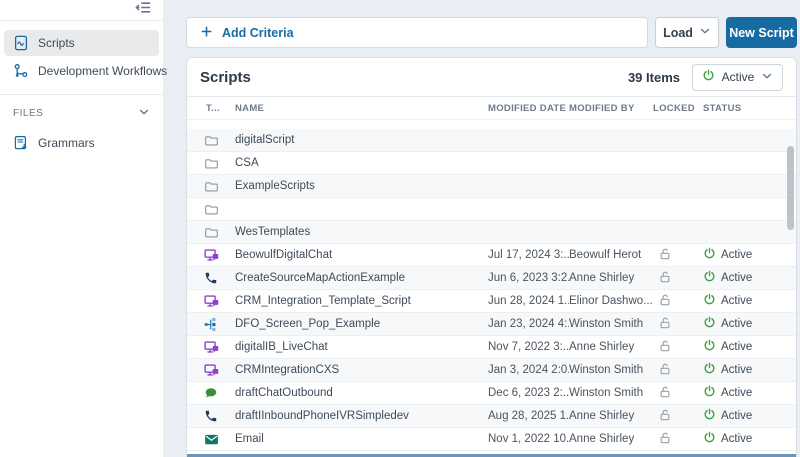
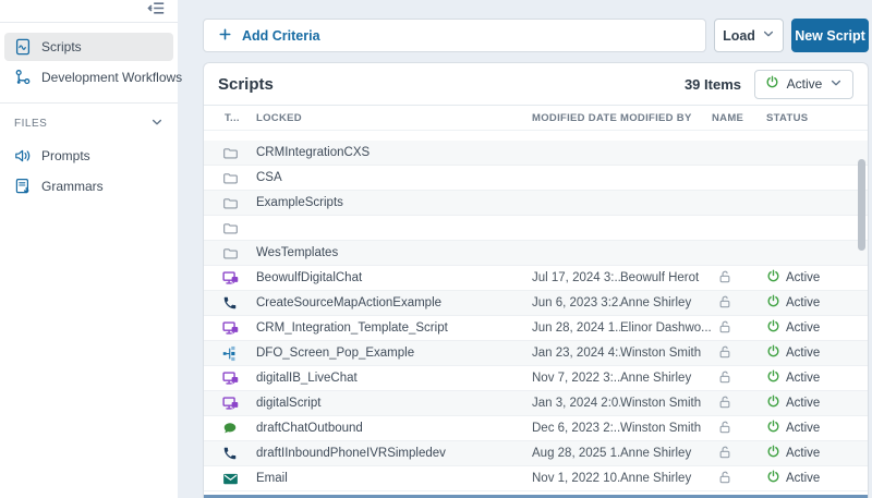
  Scripts
  Development Workflows
  FILES
+ Prompts
  Grammars
  Add Criteria
  Load
  New Script
  Scripts
  39 Items
  Active
  T...
- NAME
+ LOCKED
  MODIFIED DATE
  MODIFIED BY
- LOCKED
+ NAME
  STATUS
- digitalScript
+ CRMIntegrationCXS
  CSA
  ExampleScripts
  WesTemplates
  BeowulfDigitalChat
  Jul 17, 2024 3:..
  Beowulf Herot
  Active
  CreateSourceMapActionExample
  Jun 6, 2023 3:2.
  Anne Shirley
  Active
  CRM_Integration_Template_Script
  Jun 28, 2024 1..
  Elinor Dashwo...
  Active
  DFO_Screen_Pop_Example
  Jan 23, 2024 4:.
  Winston Smith
  Active
  digitalIB_LiveChat
  Nov 7, 2022 3:..
  Anne Shirley
  Active
- CRMIntegrationCXS
+ digitalScript
  Jan 3, 2024 2:0.
  Winston Smith
  Active
  draftChatOutbound
  Dec 6, 2023 2:..
  Winston Smith
  Active
  draftIInboundPhoneIVRSimpledev
  Aug 28, 2025 1.
  Anne Shirley
  Active
  Email
  Nov 1, 2022 10.
  Anne Shirley
  Active
